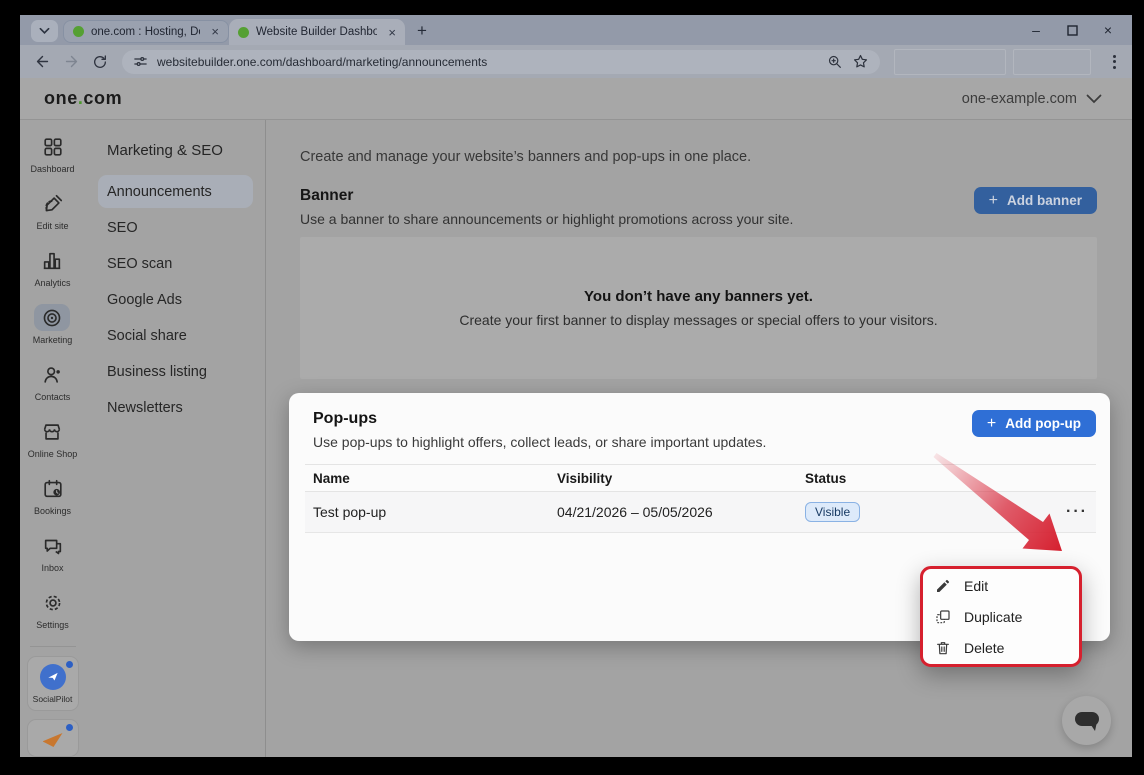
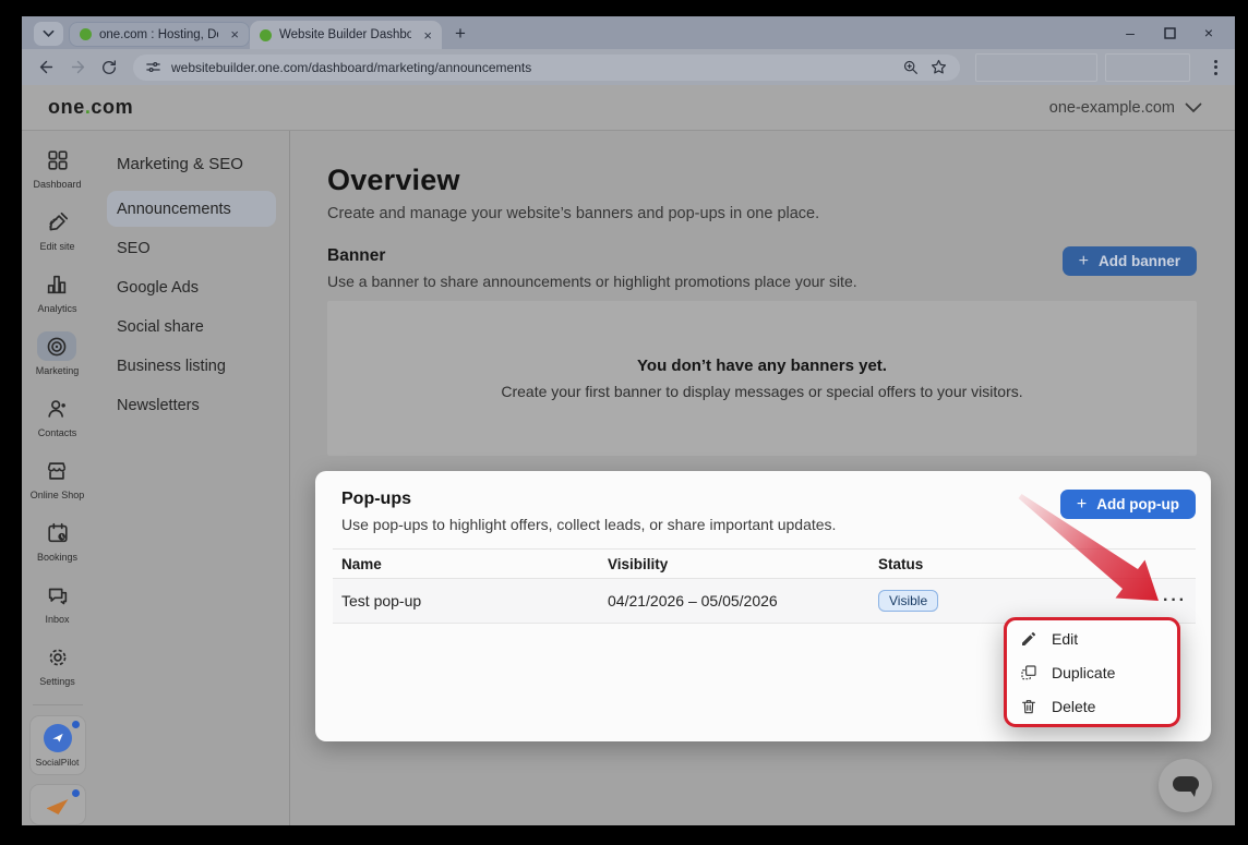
  ×
  Website Builder Dashbo
  ×
  +
  –
  ×
  websitebuilder.one.com/dashboard/marketing/announcements
  one.com
  one-example.com
  Dashboard
  Edit site
  Analytics
  Marketing
  Contacts
  Online Shop
  Bookings
  Inbox
  Settings
  SocialPilot
  Marketing & SEO
  Announcements
  SEO
- SEO scan
  Google Ads
  Social share
  Business listing
  Newsletters
+ Overview
  Create and manage your website’s banners and pop-ups in one place.
  Banner
- Use a banner to share announcements or highlight promotions across your site.
+ Use a banner to share announcements or highlight promotions place your site.
  +
  Add banner
  You don’t have any banners yet.
  Create your first banner to display messages or special offers to your visitors.
  Pop-ups
  Use pop-ups to highlight offers, collect leads, or share important updates.
  +
  Add pop-up
  Name
  Visibility
  Status
  Test pop-up
  04/21/2026 – 05/05/2026
  Visible
  ···
  Edit
  Duplicate
  Delete
